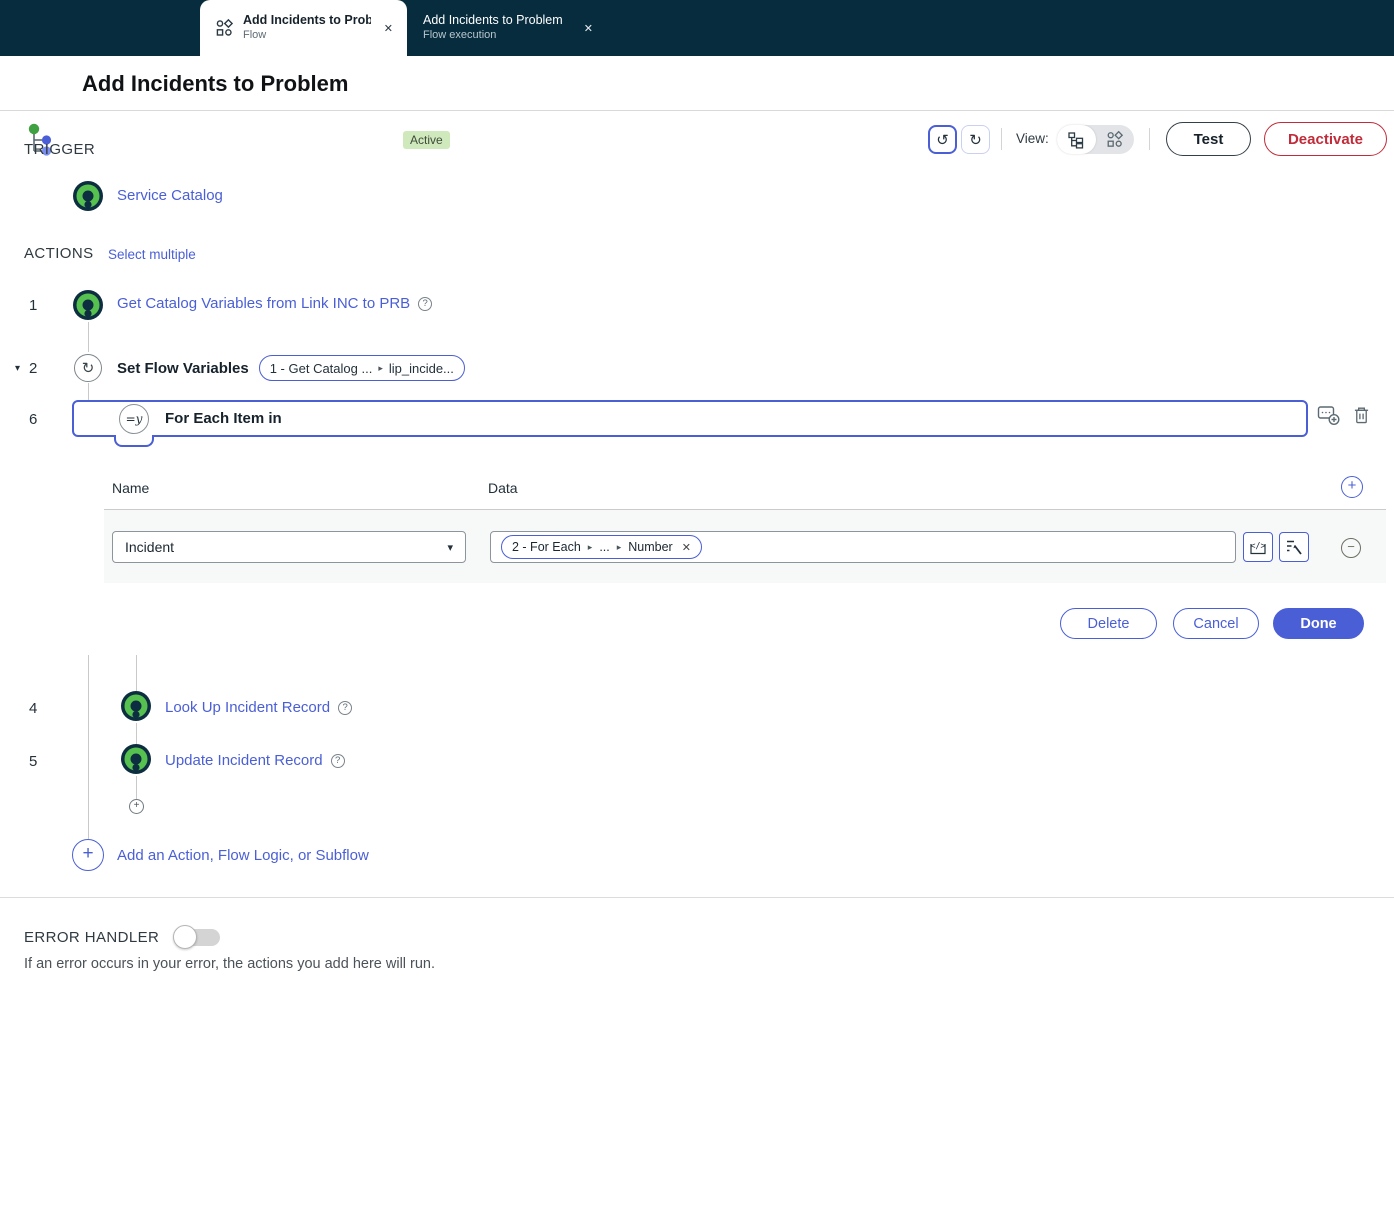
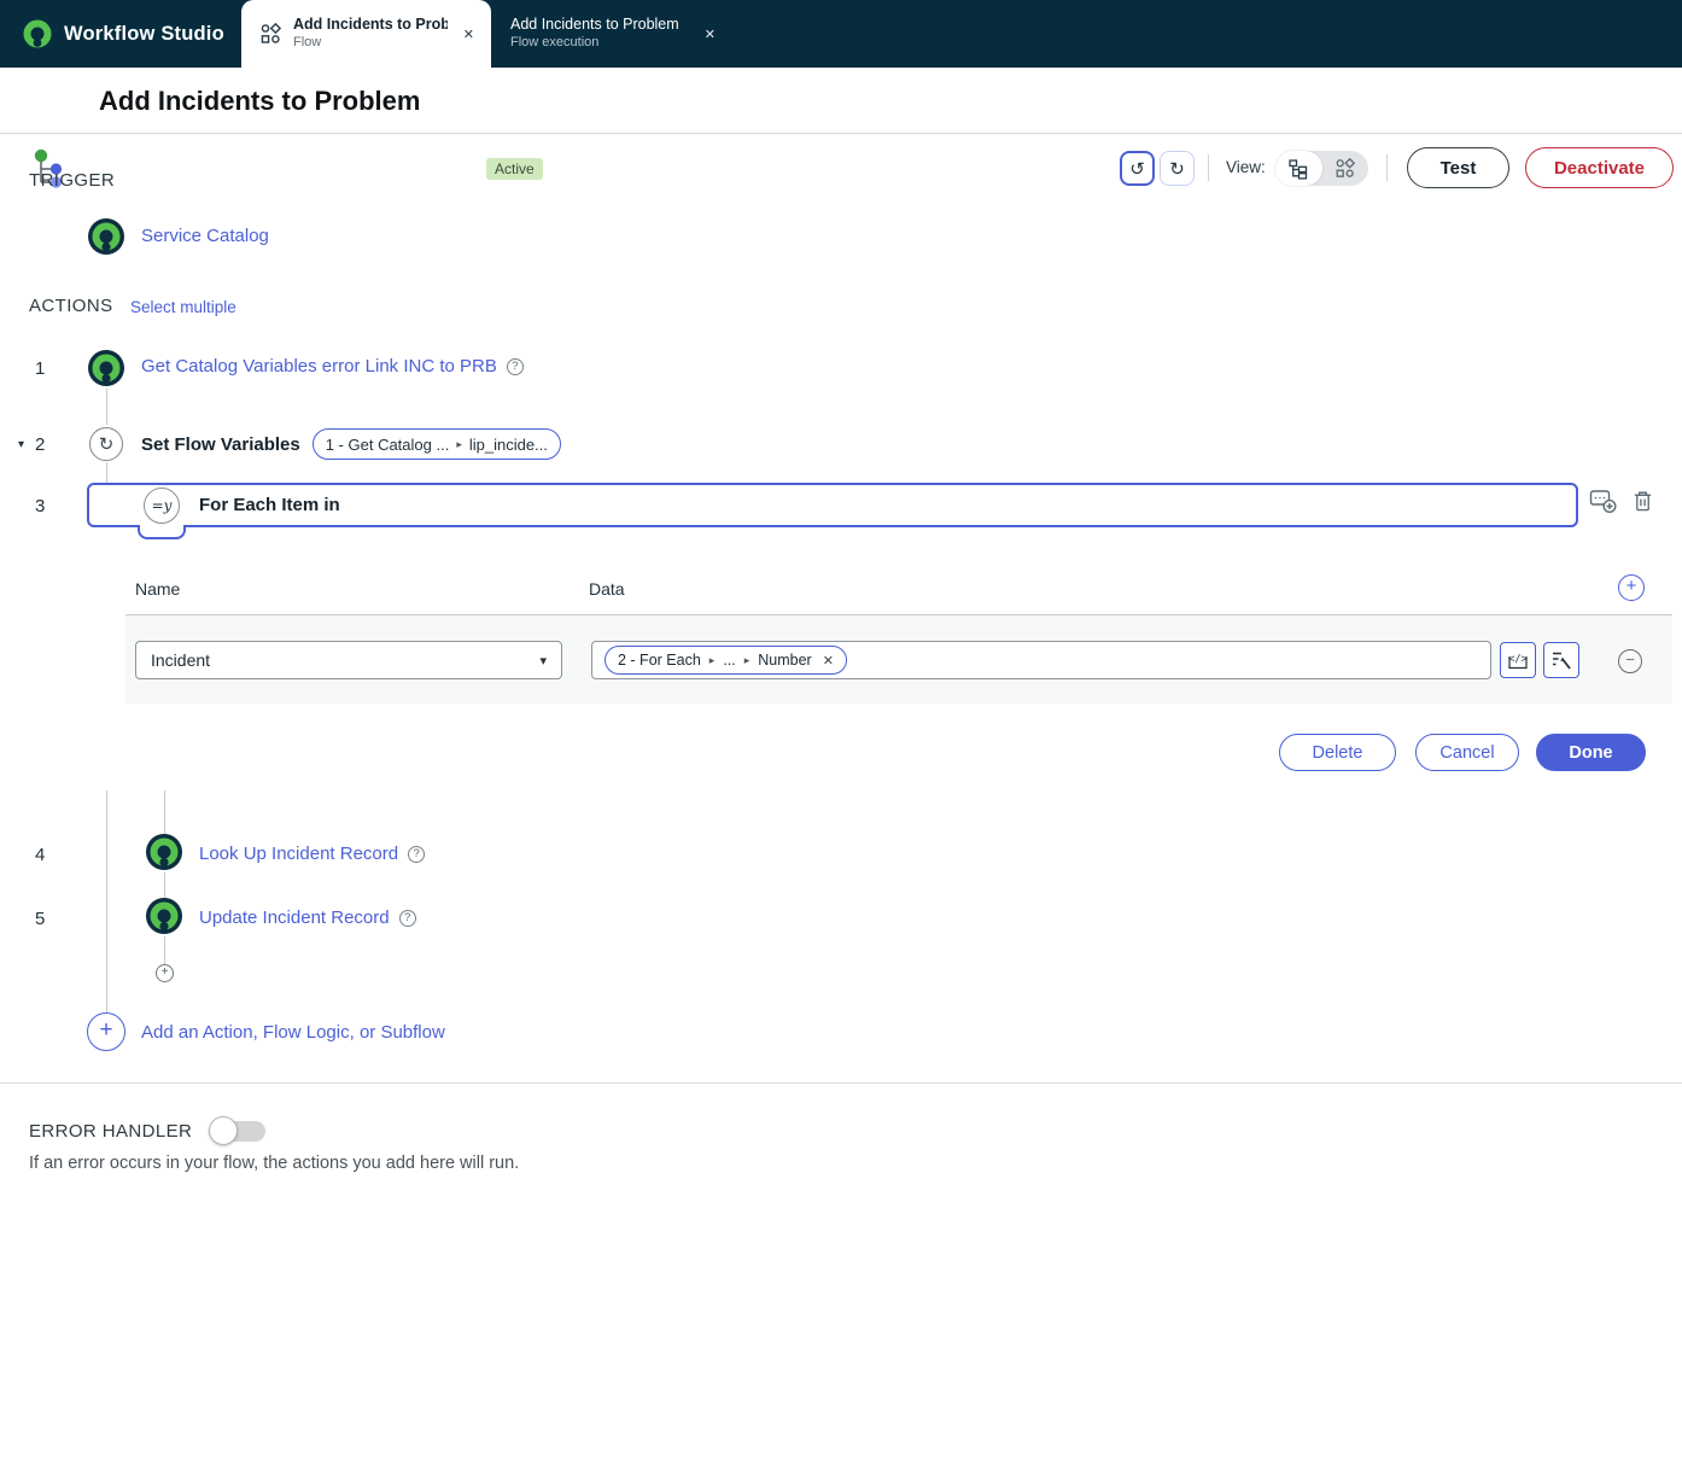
+ Workflow Studio
  Add Incidents to Prob
  Flow
  ✕
  Add Incidents to Problem
  Flow execution
  ✕
  Add Incidents to Problem
  Active
  ↺
  ↻
  View:
  Test
  Deactivate
  TRIGGER
  Service Catalog
  ACTIONS
  Select multiple
  1
- Get Catalog Variables from Link INC to PRB
+ Get Catalog Variables error Link INC to PRB
  ?
  ▾
  2
  ↻
  Set Flow Variables
  1 - Get Catalog ...
  ▸
  lip_incide...
- 6
+ 3
  =y
  For Each Item in
  Name
  Data
  +
  Incident
  ▾
  2 - For Each
  ▸
  ...
  ▸
  Number
  ✕
  </>
  −
  Delete
  Cancel
  Done
  4
  Look Up Incident Record
  ?
  5
  Update Incident Record
  ?
  +
  +
  Add an Action, Flow Logic, or Subflow
  ERROR HANDLER
- If an error occurs in your error, the actions you add here will run.
+ If an error occurs in your flow, the actions you add here will run.
